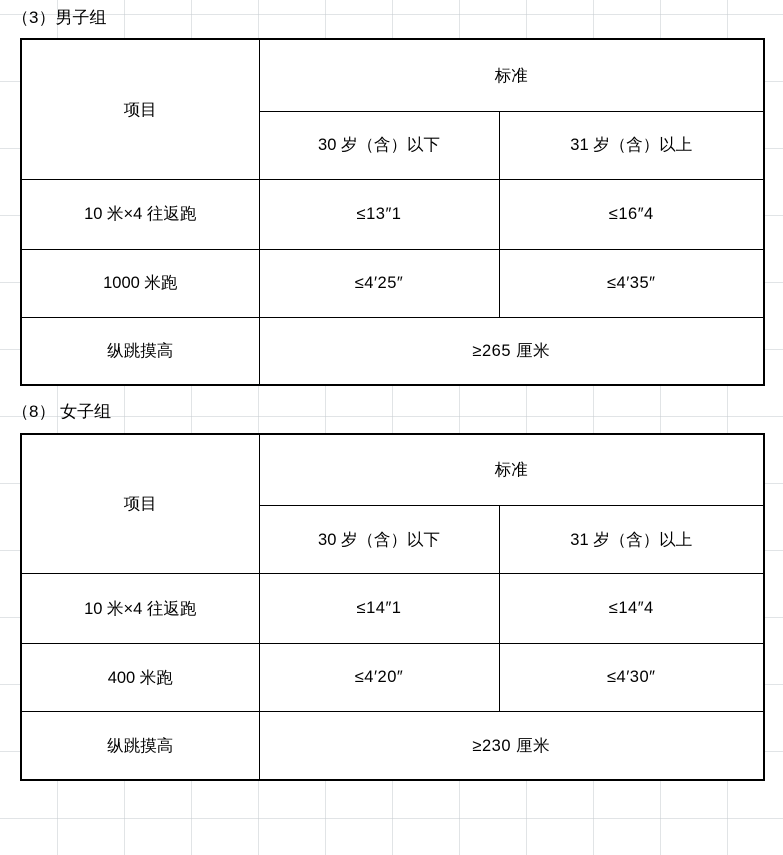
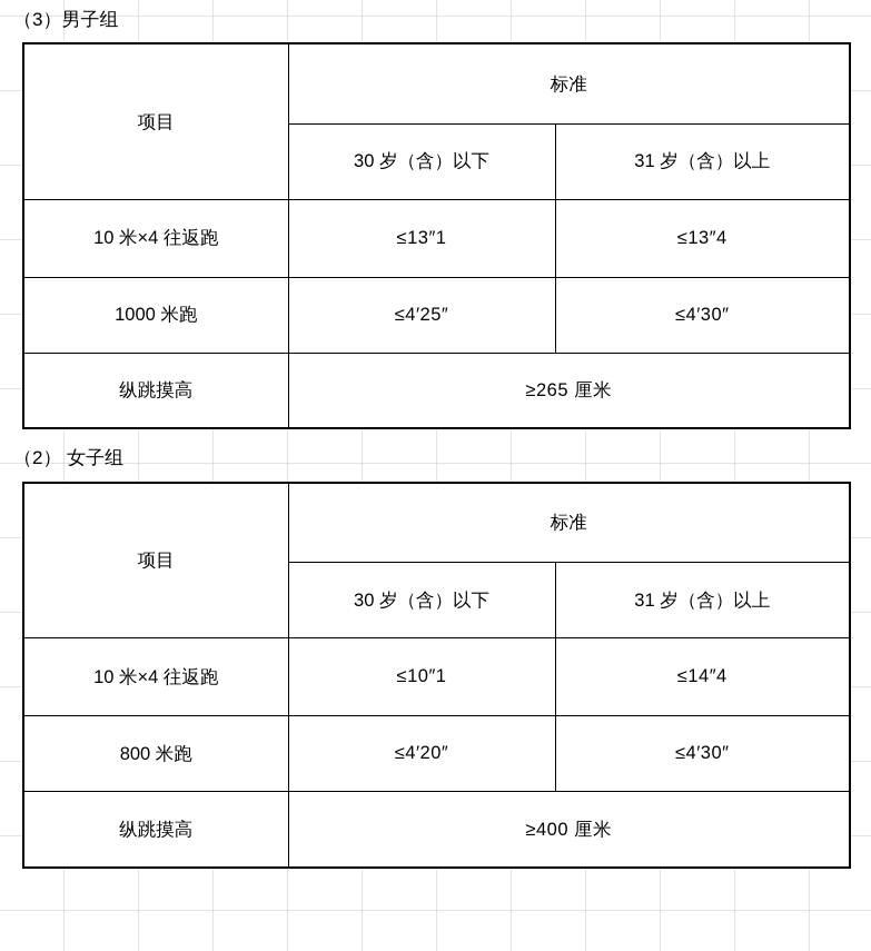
  （3）男子组
  项目	标准
  30 岁（含）以下	31 岁（含）以上
- 10 米×4 往返跑	≤13″1	≤16″4
+ 10 米×4 往返跑	≤13″1	≤13″4
- 1000 米跑	≤4′25″	≤4′35″
+ 1000 米跑	≤4′25″	≤4′30″
  纵跳摸高	≥265 厘米
- （8） 女子组
+ （2） 女子组
  项目	标准
  30 岁（含）以下	31 岁（含）以上
- 10 米×4 往返跑	≤14″1	≤14″4
+ 10 米×4 往返跑	≤10″1	≤14″4
- 400 米跑	≤4′20″	≤4′30″
+ 800 米跑	≤4′20″	≤4′30″
- 纵跳摸高	≥230 厘米
+ 纵跳摸高	≥400 厘米
